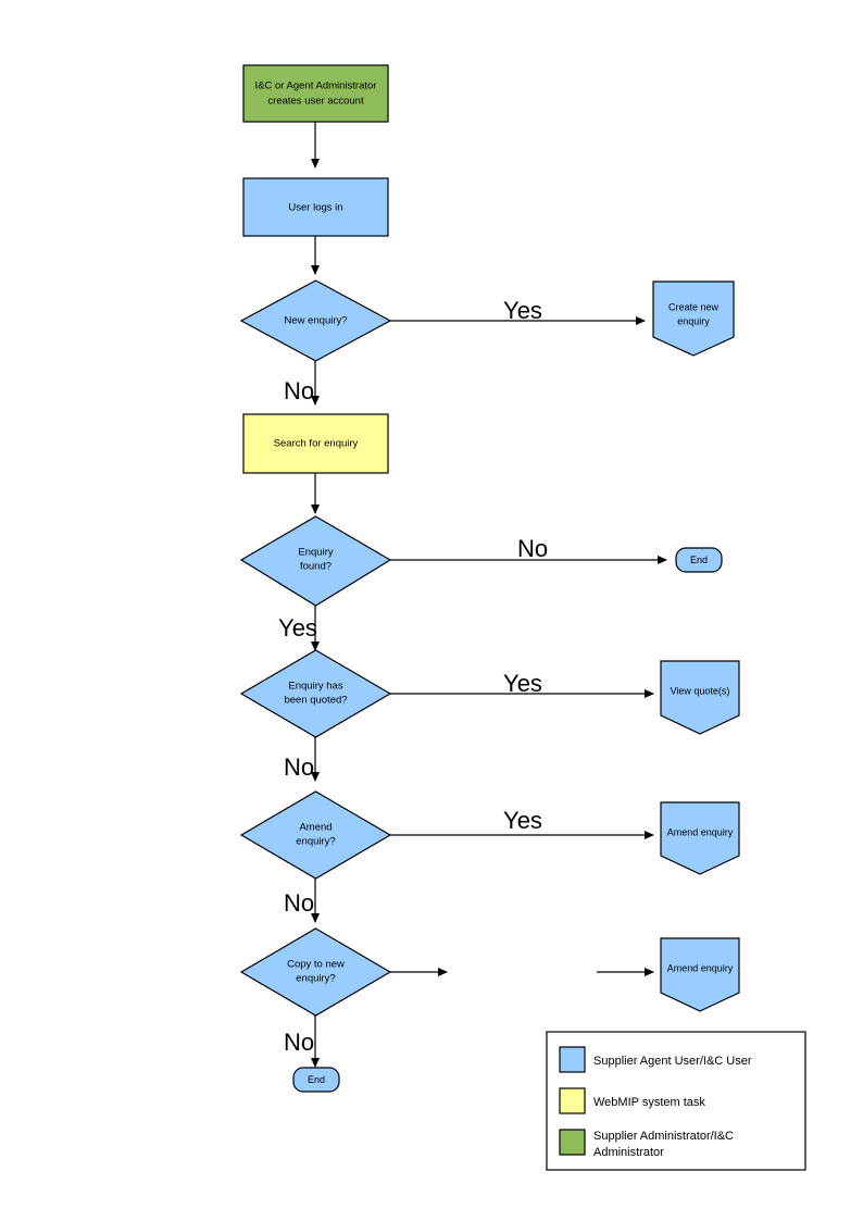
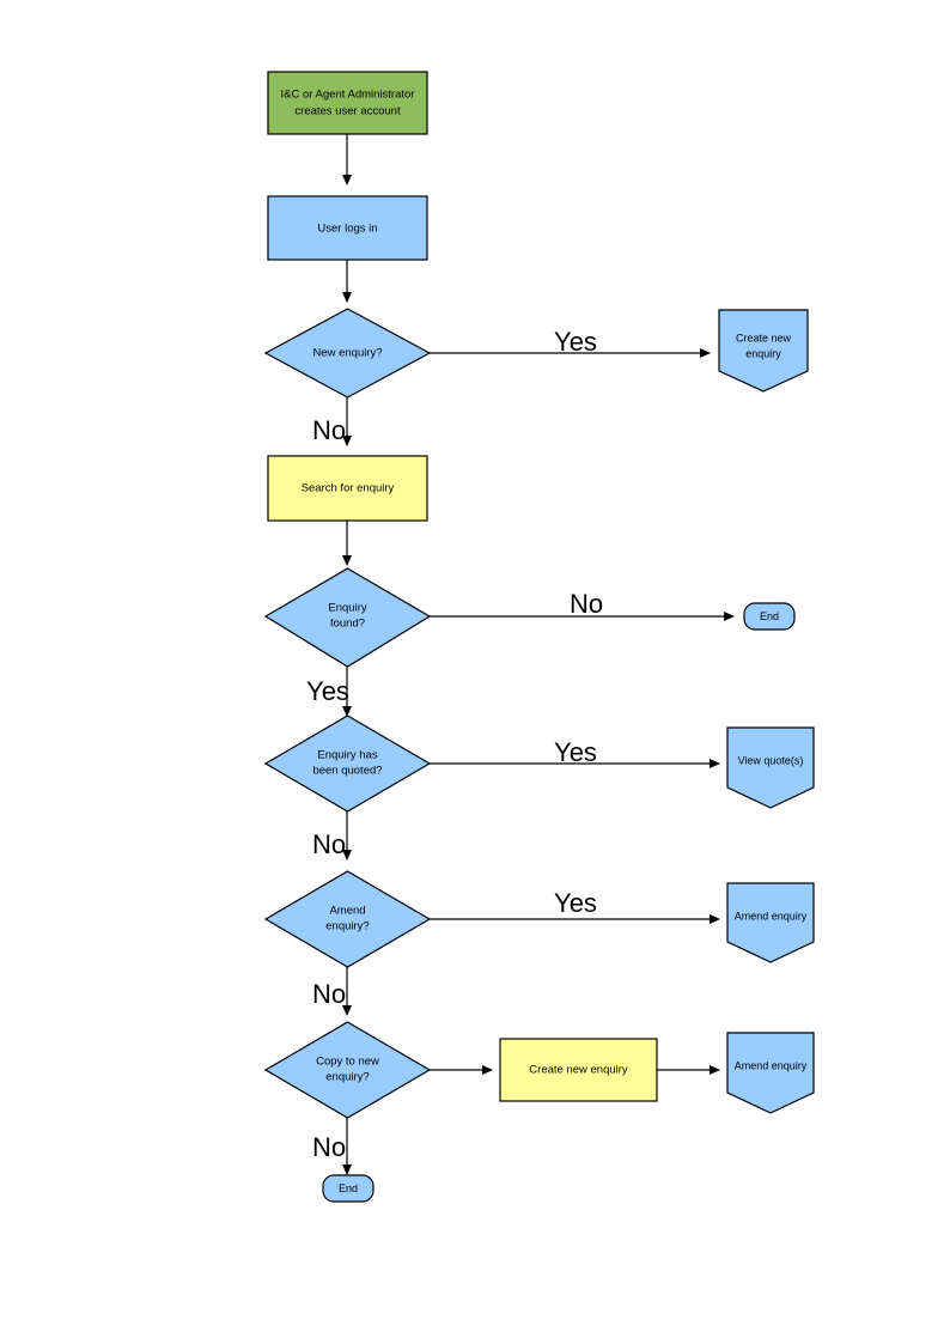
  I&C or Agent Administrator
  creates user account
  User logs in
  New enquiry?
  Create new
  enquiry
  Search for enquiry
  Enquiry
  found?
  End
  Enquiry has
  been quoted?
  View quote(s)
  Amend
  enquiry?
  Amend enquiry
  Copy to new
  enquiry?
+ Create new enquiry
  Amend enquiry
  End
  Yes
  No
  No
  Yes
  Yes
  No
  Yes
  No
  No
- Supplier Agent User/I&C User
- WebMIP system task
- Supplier Administrator/I&C
- Administrator
